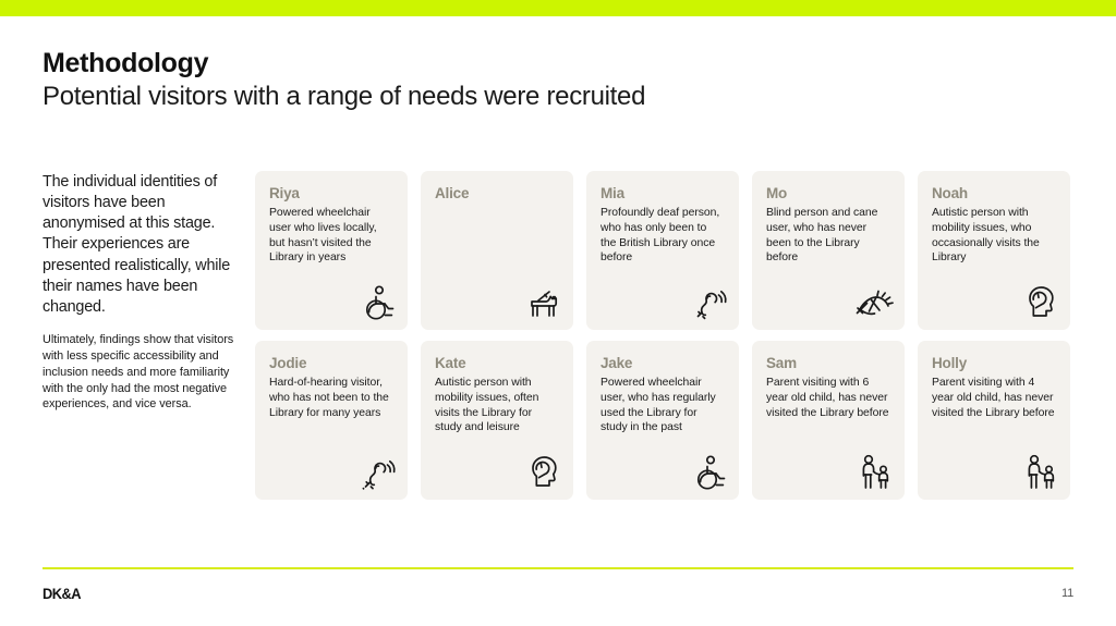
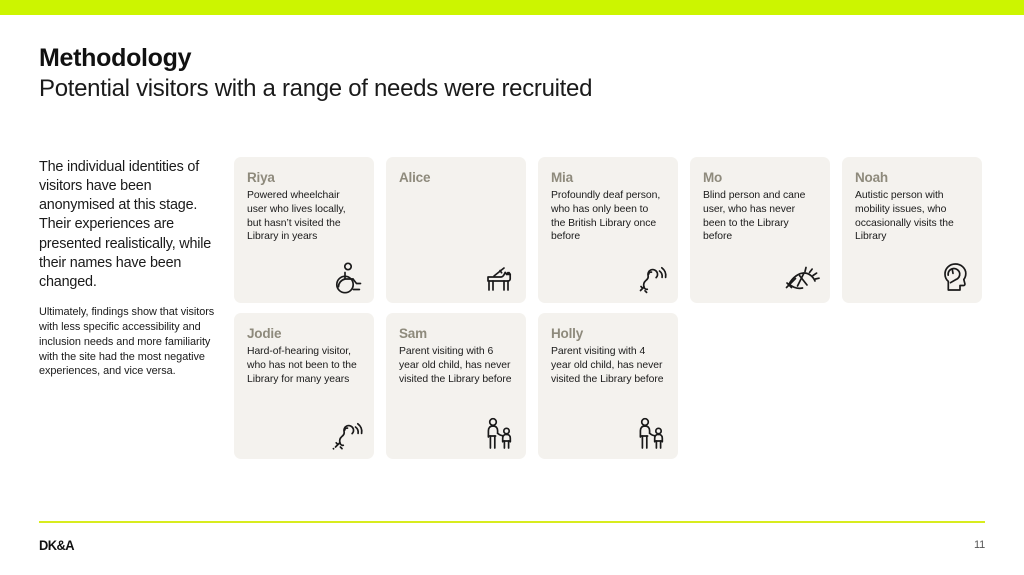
  Methodology
  Potential visitors with a range of needs were recruited
  The individual identities of visitors have been anonymised at this stage. Their experiences are presented realistically, while their names have been changed.
- Ultimately, findings show that visitors with less specific accessibility and inclusion needs and more familiarity with the only had the most negative experiences, and vice versa.
+ Ultimately, findings show that visitors with less specific accessibility and inclusion needs and more familiarity with the site had the most negative experiences, and vice versa.
  Riya
  Powered wheelchair user who lives locally, but hasn’t visited the Library in years
  Alice
  Mia
  Profoundly deaf person, who has only been to the British Library once before
  Mo
  Blind person and cane user, who has never been to the Library before
  Noah
  Autistic person with mobility issues, who occasionally visits the Library
  Jodie
  Hard-of-hearing visitor, who has not been to the Library for many years
- Kate
- Autistic person with mobility issues, often visits the Library for study and leisure
- Jake
- Powered wheelchair user, who has regularly used the Library for study in the past
  Sam
  Parent visiting with 6 year old child, has never visited the Library before
  Holly
  Parent visiting with 4 year old child, has never visited the Library before
  DK&A
  11
